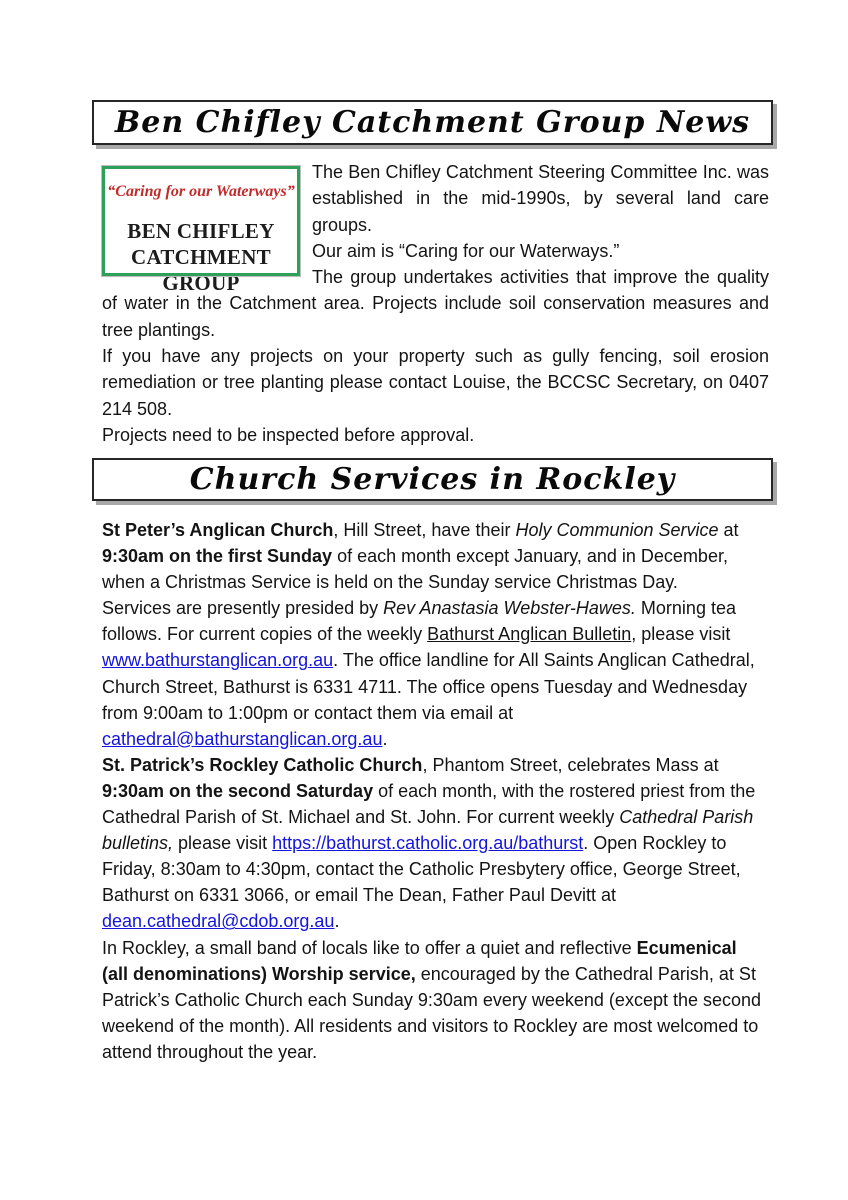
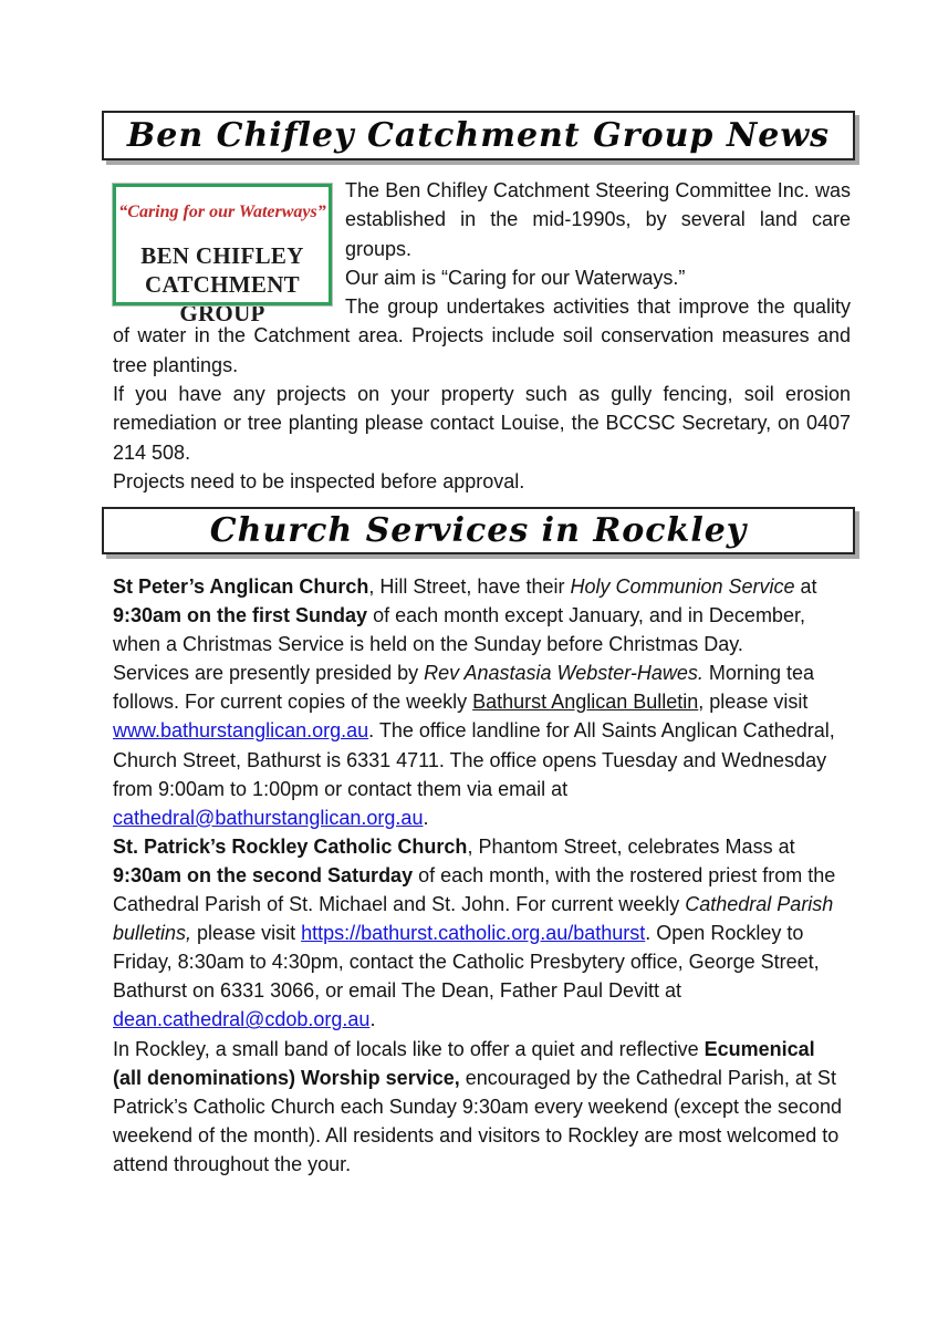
  Ben Chifley Catchment Group News
  “Caring for our Waterways”
  BEN CHIFLEY
  CATCHMENT GROUP
  The Ben Chifley Catchment Steering Committee Inc. was established in the mid-1990s, by several land care groups.
  Our aim is “Caring for our Waterways.”
  The group undertakes activities that improve the quality of water in the Catchment area. Projects include soil conservation measures and tree plantings.
  If you have any projects on your property such as gully fencing, soil erosion remediation or tree planting please contact Louise, the BCCSC Secretary, on 0407 214 508.
  Projects need to be inspected before approval.
  Church Services in Rockley
- St Peter’s Anglican Church, Hill Street, have their Holy Communion Service at 9:30am on the first Sunday of each month except January, and in December, when a Christmas Service is held on the Sunday service Christmas Day.
+ St Peter’s Anglican Church, Hill Street, have their Holy Communion Service at 9:30am on the first Sunday of each month except January, and in December, when a Christmas Service is held on the Sunday before Christmas Day.
  Services are presently presided by Rev Anastasia Webster-Hawes. Morning tea follows. For current copies of the weekly Bathurst Anglican Bulletin, please visit www.bathurstanglican.org.au. The office landline for All Saints Anglican Cathedral, Church Street, Bathurst is 6331 4711. The office opens Tuesday and Wednesday from 9:00am to 1:00pm or contact them via email at cathedral@bathurstanglican.org.au.
  St. Patrick’s Rockley Catholic Church, Phantom Street, celebrates Mass at 9:30am on the second Saturday of each month, with the rostered priest from the Cathedral Parish of St. Michael and St. John. For current weekly Cathedral Parish bulletins, please visit https://bathurst.catholic.org.au/bathurst. Open Rockley to Friday, 8:30am to 4:30pm, contact the Catholic Presbytery office, George Street, Bathurst on 6331 3066, or email The Dean, Father Paul Devitt at dean.cathedral@cdob.org.au.
- In Rockley, a small band of locals like to offer a quiet and reflective Ecumenical (all denominations) Worship service, encouraged by the Cathedral Parish, at St Patrick’s Catholic Church each Sunday 9:30am every weekend (except the second weekend of the month). All residents and visitors to Rockley are most welcomed to attend throughout the year.
+ In Rockley, a small band of locals like to offer a quiet and reflective Ecumenical (all denominations) Worship service, encouraged by the Cathedral Parish, at St Patrick’s Catholic Church each Sunday 9:30am every weekend (except the second weekend of the month). All residents and visitors to Rockley are most welcomed to attend throughout the your.
